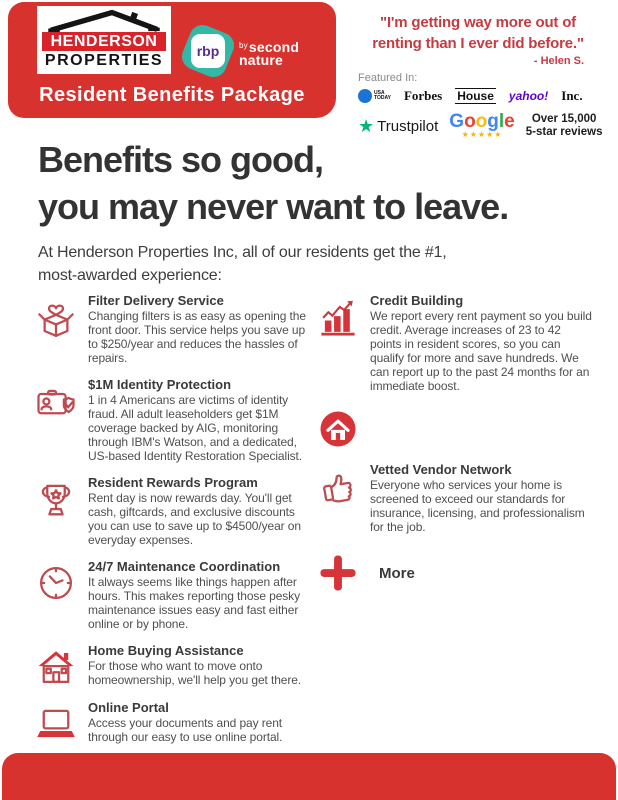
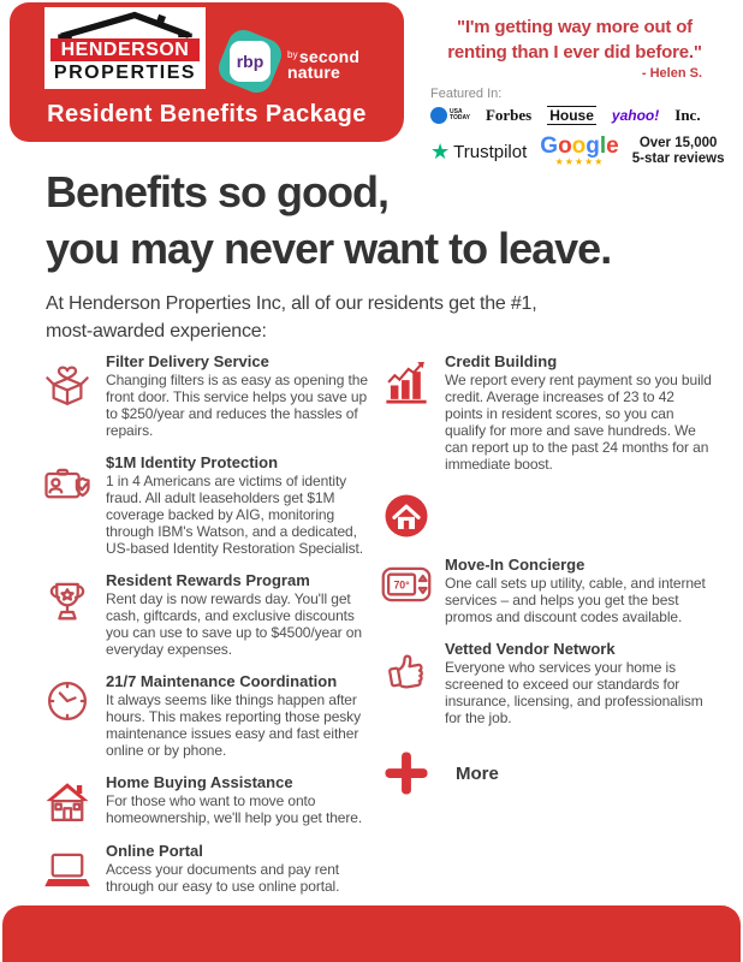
  HENDERSON
  PROPERTIES
  rbp
  bysecond
  nature
  Resident Benefits Package
  "I'm getting way more out of
  renting than I ever did before."
  - Helen S.
  Featured In:
  Forbes
  House
  yahoo!
  Inc.
  ★
  Trustpilot
  Google
  ★★★★★
  Over 15,000
  5-star reviews
  Benefits so good,
  you may never want to leave.
  At Henderson Properties Inc, all of our residents get the #1,
  most-awarded experience:
  Filter Delivery Service
  Changing filters is as easy as opening the front door. This service helps you save up to $250/year and reduces the hassles of repairs.
  $1M Identity Protection
  1 in 4 Americans are victims of identity fraud. All adult leaseholders get $1M coverage backed by AIG, monitoring through IBM's Watson, and a dedicated, US-based Identity Restoration Specialist.
  Resident Rewards Program
  Rent day is now rewards day. You'll get cash, giftcards, and exclusive discounts you can use to save up to $4500/year on everyday expenses.
- 24/7 Maintenance Coordination
+ 21/7 Maintenance Coordination
  It always seems like things happen after hours. This makes reporting those pesky maintenance issues easy and fast either online or by phone.
  Home Buying Assistance
  For those who want to move onto homeownership, we'll help you get there.
  Online Portal
  Access your documents and pay rent through our easy to use online portal.
  Credit Building
  We report every rent payment so you build credit. Average increases of 23 to 42 points in resident scores, so you can qualify for more and save hundreds. We can report up to the past 24 months for an immediate boost.
+ 70°
+ Move-In Concierge
+ One call sets up utility, cable, and internet services – and helps you get the best promos and discount codes available.
  Vetted Vendor Network
  Everyone who services your home is screened to exceed our standards for insurance, licensing, and professionalism for the job.
  More
